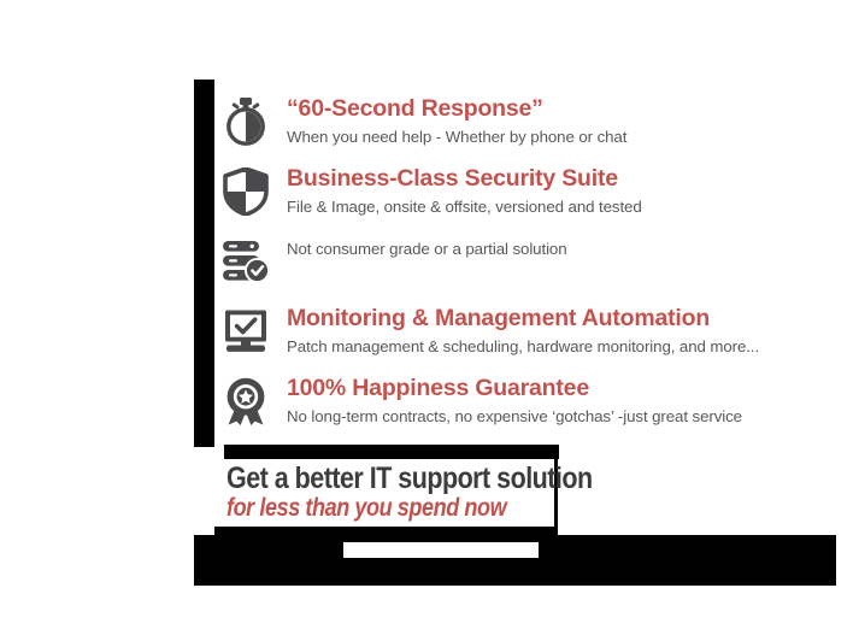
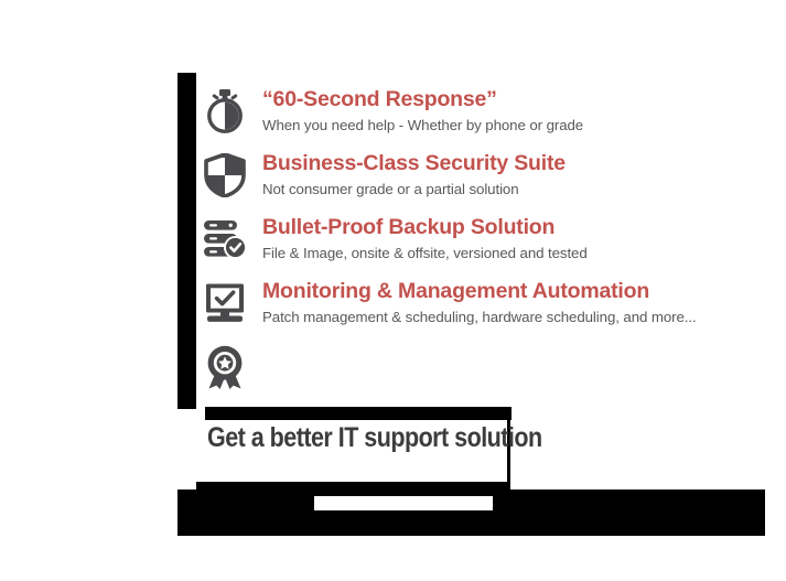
  “60-Second Response”
- When you need help - Whether by phone or chat
+ When you need help - Whether by phone or grade
  Business-Class Security Suite
- File & Image, onsite & offsite, versioned and tested
+ Not consumer grade or a partial solution
+ Bullet-Proof Backup Solution
- Not consumer grade or a partial solution
+ File & Image, onsite & offsite, versioned and tested
  Monitoring & Management Automation
- Patch management & scheduling, hardware monitoring, and more...
+ Patch management & scheduling, hardware scheduling, and more...
- 100% Happiness Guarantee
- No long-term contracts, no expensive ‘gotchas’ -just great service
  Get a better IT support solution
- for less than you spend now
